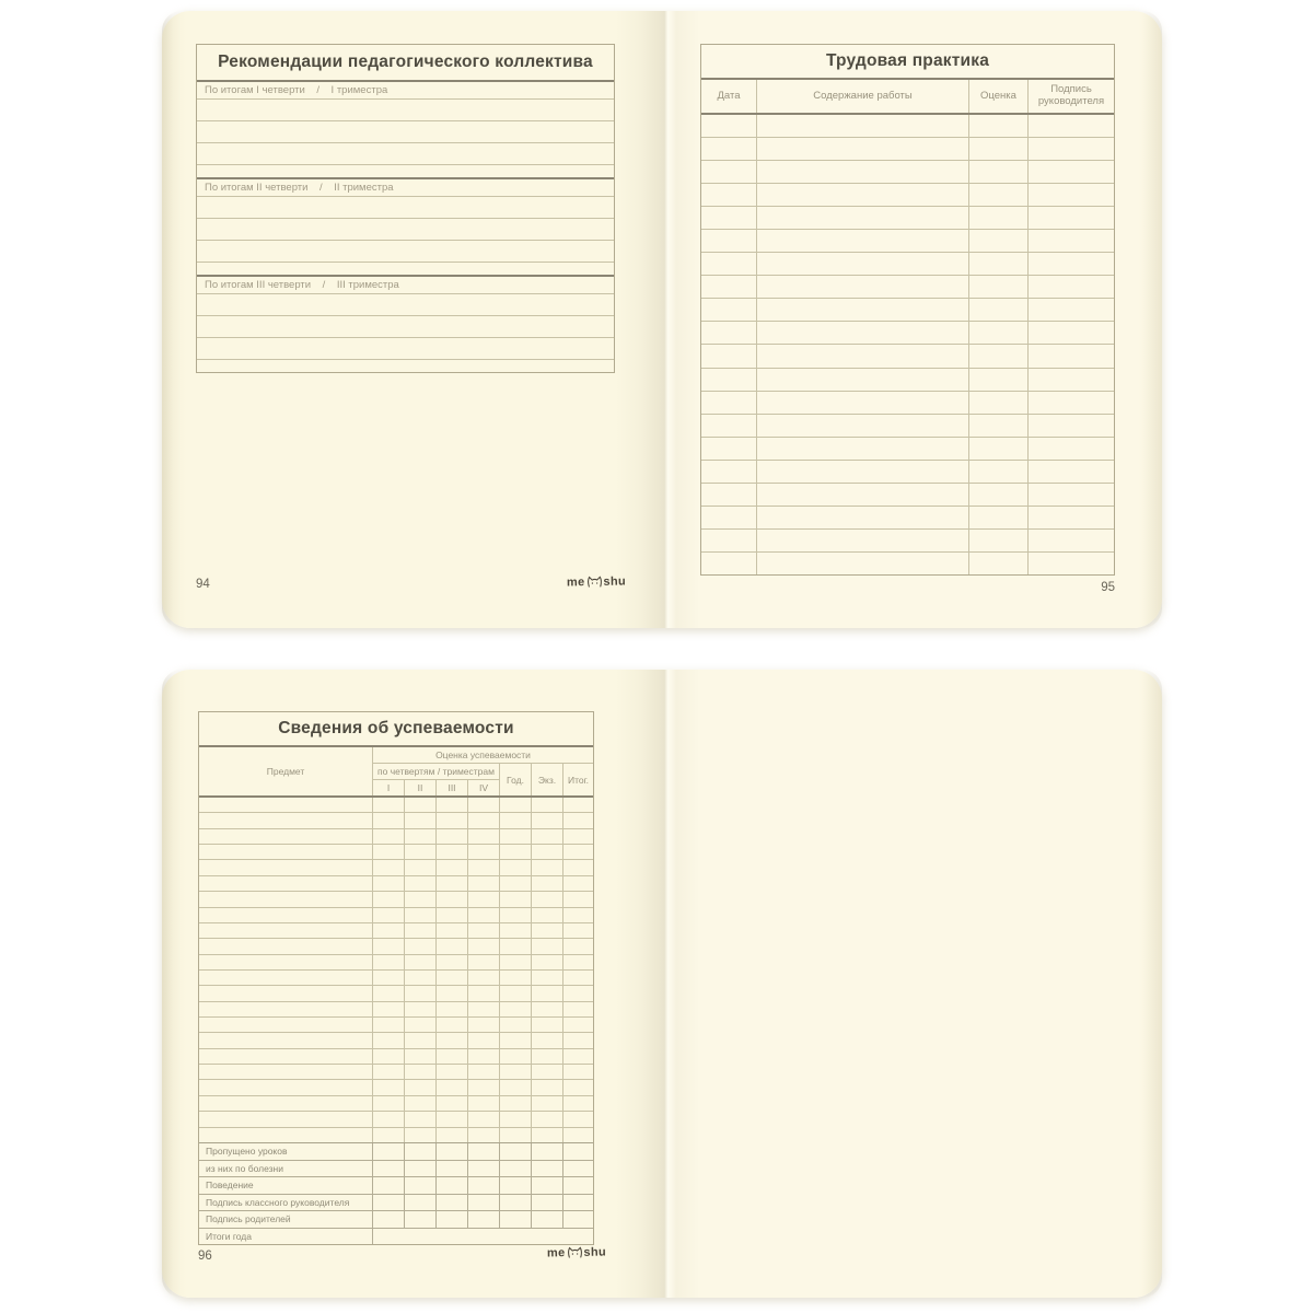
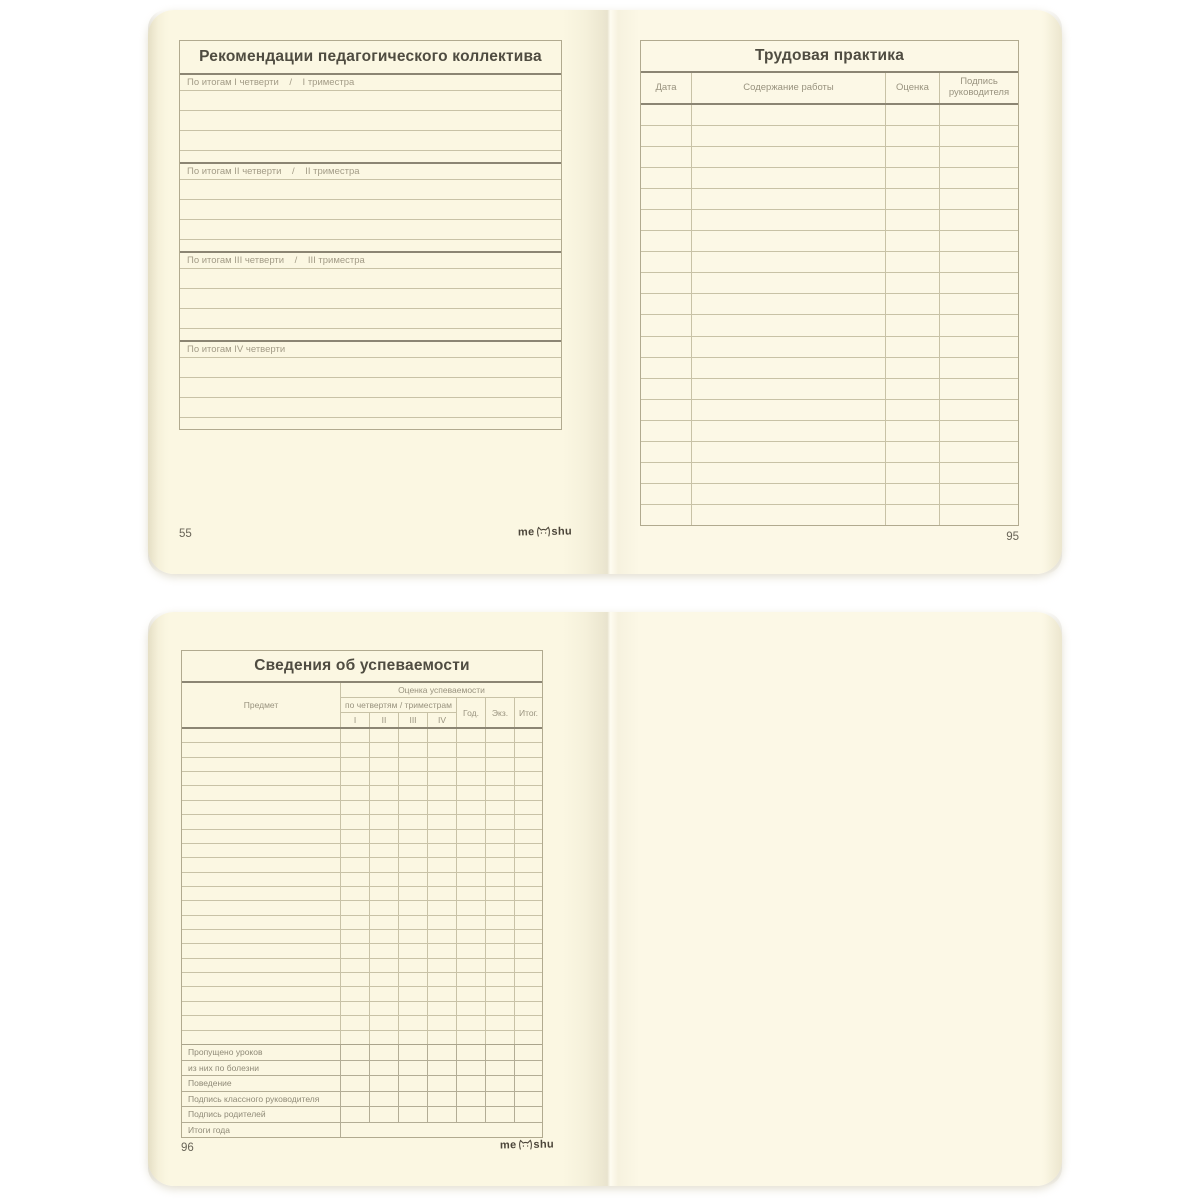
  Рекомендации педагогического коллектива
  По итогам I четверти / I триместра
  По итогам II четверти / II триместра
  По итогам III четверти / III триместра
+ По итогам IV четверти
  Трудовая практика
  Дата
  Содержание работы
  Оценка
  Подпись руководителя
- 94
+ 55
  95
  me
  shu
  Сведения об успеваемости
  Предмет
  Оценка успеваемости
  по четвертям / триместрам
  Год.
  Экз.
  Итог.
  I
  II
  III
  IV
  Пропущено уроков
  из них по болезни
  Поведение
  Подпись классного руководителя
  Подпись родителей
  Итоги года
  96
  me
  shu
